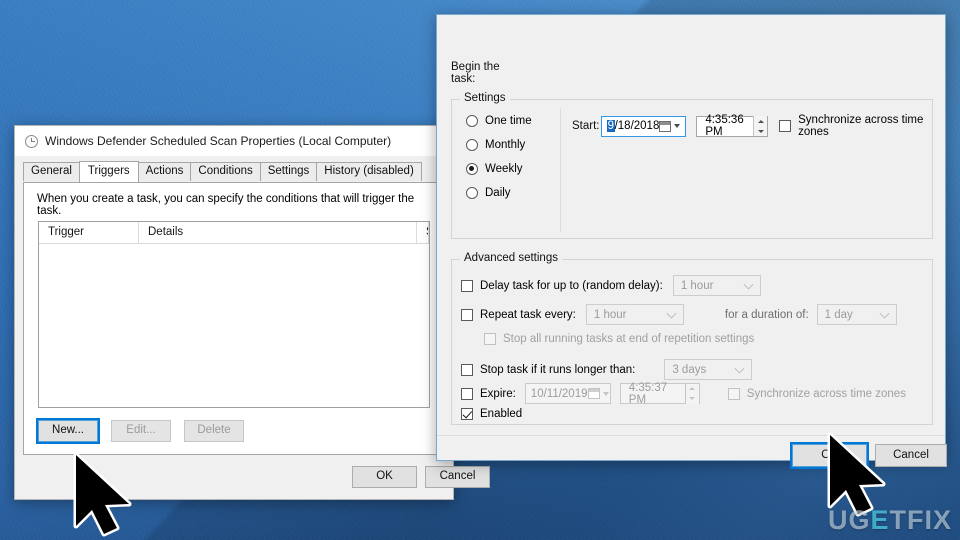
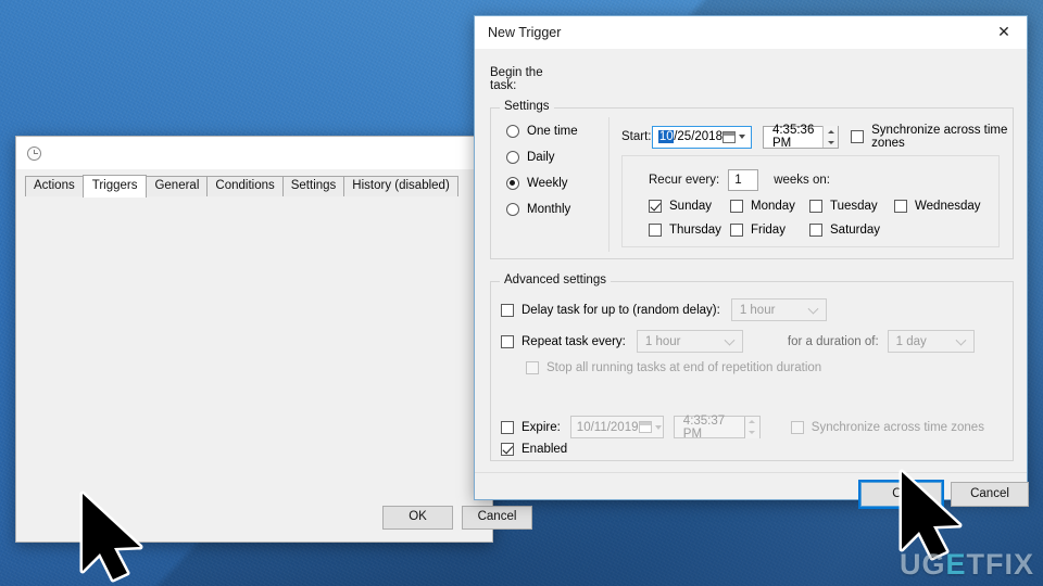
- Windows Defender Scheduled Scan Properties (Local Computer)
- General
+ Actions
  Triggers
- Actions
+ General
  Conditions
  Settings
  History (disabled)
- When you create a task, you can specify the conditions that will trigger the task.
- Trigger
- Details
- New...
- Edit...
- Delete
  OK
  Cancel
+ New Trigger
+ ✕
  Begin the task:
  Settings
  One time
- Monthly
+ Daily
  Weekly
- Daily
+ Monthly
  Start:
- 9
+ 10
- /18/2018
+ /25/2018
  4:35:36 PM
  Synchronize across time zones
+ Recur every:
+ 1
+ weeks on:
+ Sunday
+ Monday
+ Tuesday
+ Wednesday
+ Thursday
+ Friday
+ Saturday
  Advanced settings
  Delay task for up to (random delay):
  1 hour
  Repeat task every:
  1 hour
  for a duration of:
  1 day
- Stop all running tasks at end of repetition settings
+ Stop all running tasks at end of repetition duration
- Stop task if it runs longer than:
- 3 days
  Expire:
  10/11/2019
  4:35:37 PM
  Synchronize across time zones
  Enabled
  Cancel
  UGETFIX
